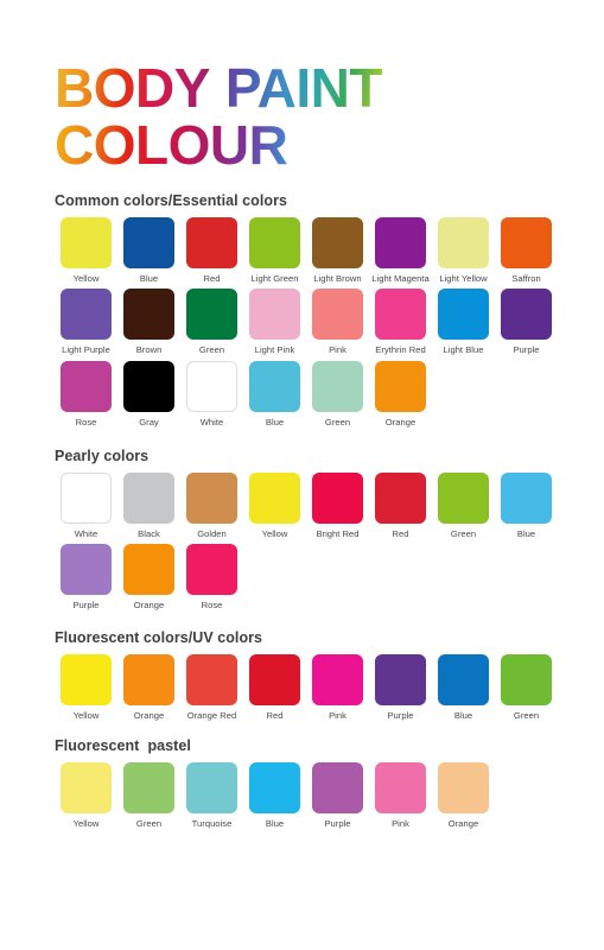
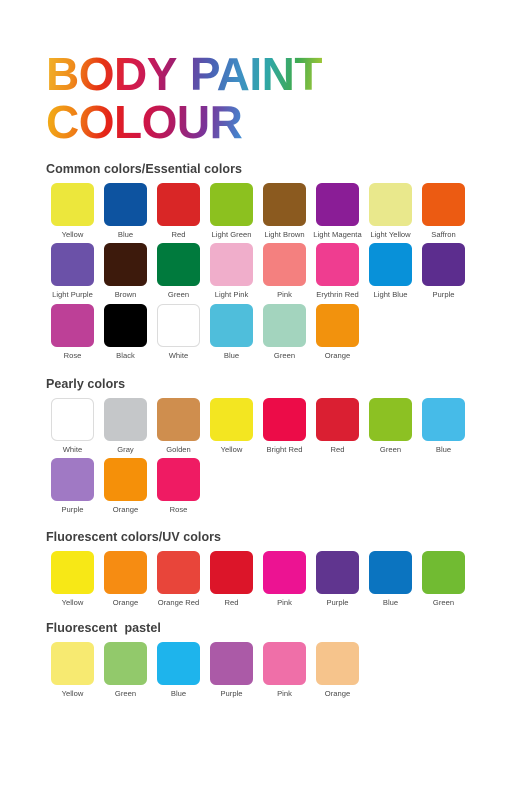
  BODY PAINT
  COLOUR
  Common colors/Essential colors
  Yellow
  Blue
  Red
  Light Green
  Light Brown
  Light Magenta
  Light Yellow
  Saffron
  Light Purple
  Brown
  Green
  Light Pink
  Pink
  Erythrin Red
  Light Blue
  Purple
  Rose
- Gray
+ Black
  White
  Blue
  Green
  Orange
  Pearly colors
  White
- Black
+ Gray
  Golden
  Yellow
  Bright Red
  Red
  Green
  Blue
  Purple
  Orange
  Rose
  Fluorescent colors/UV colors
  Yellow
  Orange
  Orange Red
  Red
  Pink
  Purple
  Blue
  Green
  Fluorescent pastel
  Yellow
  Green
- Turquoise
  Blue
  Purple
  Pink
  Orange
